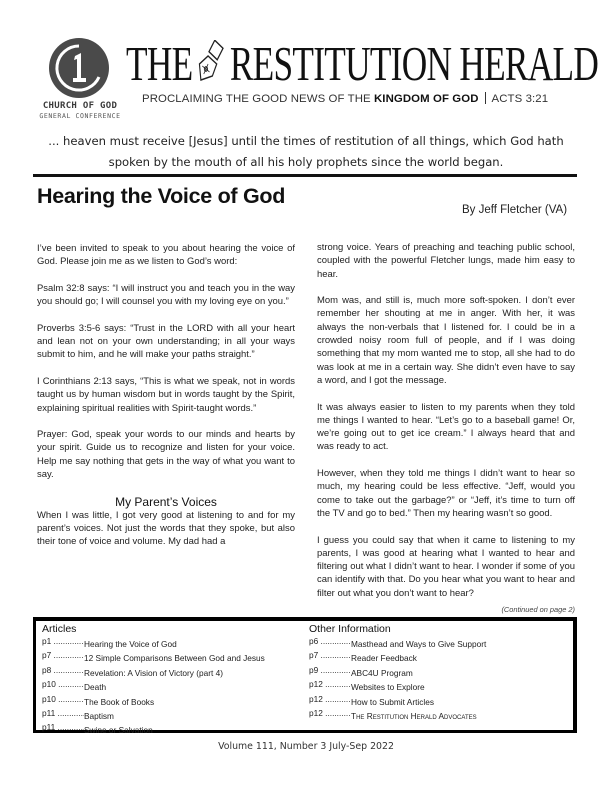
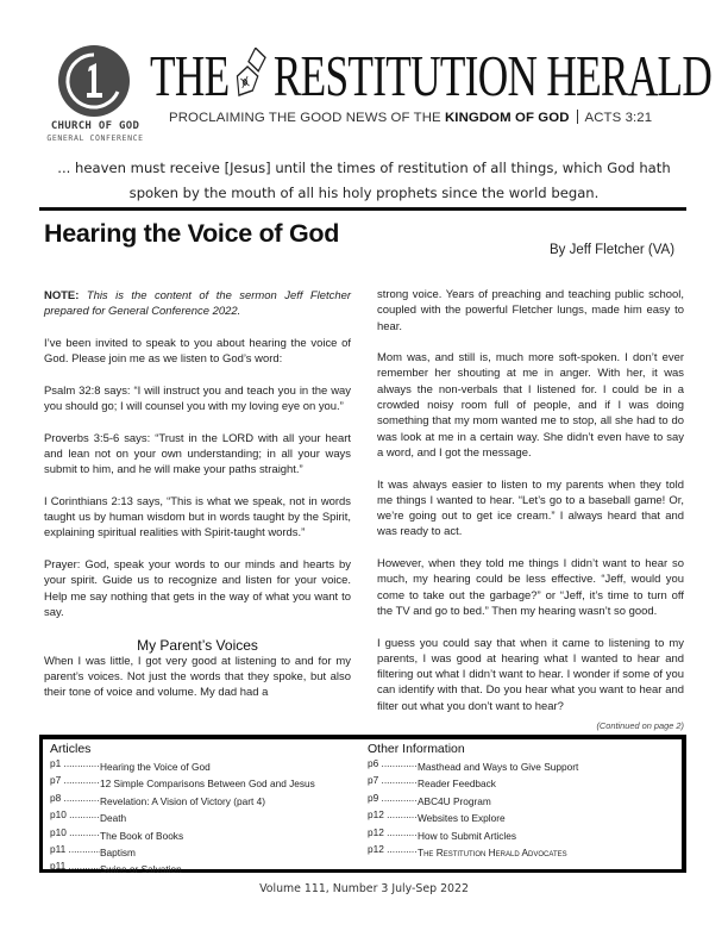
  CHURCH OF GOD
  GENERAL CONFERENCE
  THE RESTITUTION HERALD
  PROCLAIMING THE GOOD NEWS OF THE KINGDOM OF GOD ACTS 3:21
  ... heaven must receive [Jesus] until the times of restitution of all things, which God hath
  spoken by the mouth of all his holy prophets since the world began.
  Hearing the Voice of God
  By Jeff Fletcher (VA)
+ NOTE: This is the content of the sermon Jeff Fletcher prepared for General Conference 2022.
  I’ve been invited to speak to you about hearing the voice of God. Please join me as we listen to God’s word:
  Psalm 32:8 says: “I will instruct you and teach you in the way you should go; I will counsel you with my loving eye on you.”
  Proverbs 3:5-6 says: “Trust in the LORD with all your heart and lean not on your own understanding; in all your ways submit to him, and he will make your paths straight.”
  I Corinthians 2:13 says, “This is what we speak, not in words taught us by human wisdom but in words taught by the Spirit, explaining spiritual realities with Spirit-taught words.”
  Prayer: God, speak your words to our minds and hearts by your spirit. Guide us to recognize and listen for your voice. Help me say nothing that gets in the way of what you want to say.
  My Parent’s Voices
  When I was little, I got very good at listening to and for my parent’s voices. Not just the words that they spoke, but also their tone of voice and volume. My dad had a
  strong voice. Years of preaching and teaching public school, coupled with the powerful Fletcher lungs, made him easy to hear.
  Mom was, and still is, much more soft-spoken. I don’t ever remember her shouting at me in anger. With her, it was always the non-verbals that I listened for. I could be in a crowded noisy room full of people, and if I was doing something that my mom wanted me to stop, all she had to do was look at me in a certain way. She didn’t even have to say a word, and I got the message.
  It was always easier to listen to my parents when they told me things I wanted to hear. “Let’s go to a baseball game! Or, we’re going out to get ice cream.” I always heard that and was ready to act.
  However, when they told me things I didn’t want to hear so much, my hearing could be less effective. “Jeff, would you come to take out the garbage?” or “Jeff, it’s time to turn off the TV and go to bed.” Then my hearing wasn’t so good.
  I guess you could say that when it came to listening to my parents, I was good at hearing what I wanted to hear and filtering out what I didn’t want to hear. I wonder if some of you can identify with that. Do you hear what you want to hear and filter out what you don’t want to hear?
  (Continued on page 2)
  Articles
  p1 Hearing the Voice of God
  p7 12 Simple Comparisons Between God and Jesus
  p8 Revelation: A Vision of Victory (part 4)
  p10 Death
  p10 The Book of Books
  p11 Baptism
  p11 Swine or Salvation
  Other Information
  p6 Masthead and Ways to Give Support
  p7 Reader Feedback
  p9 ABC4U Program
  p12 Websites to Explore
  p12 How to Submit Articles
  p12 The Restitution Herald Advocates
  Volume 111, Number 3 July-Sep 2022
